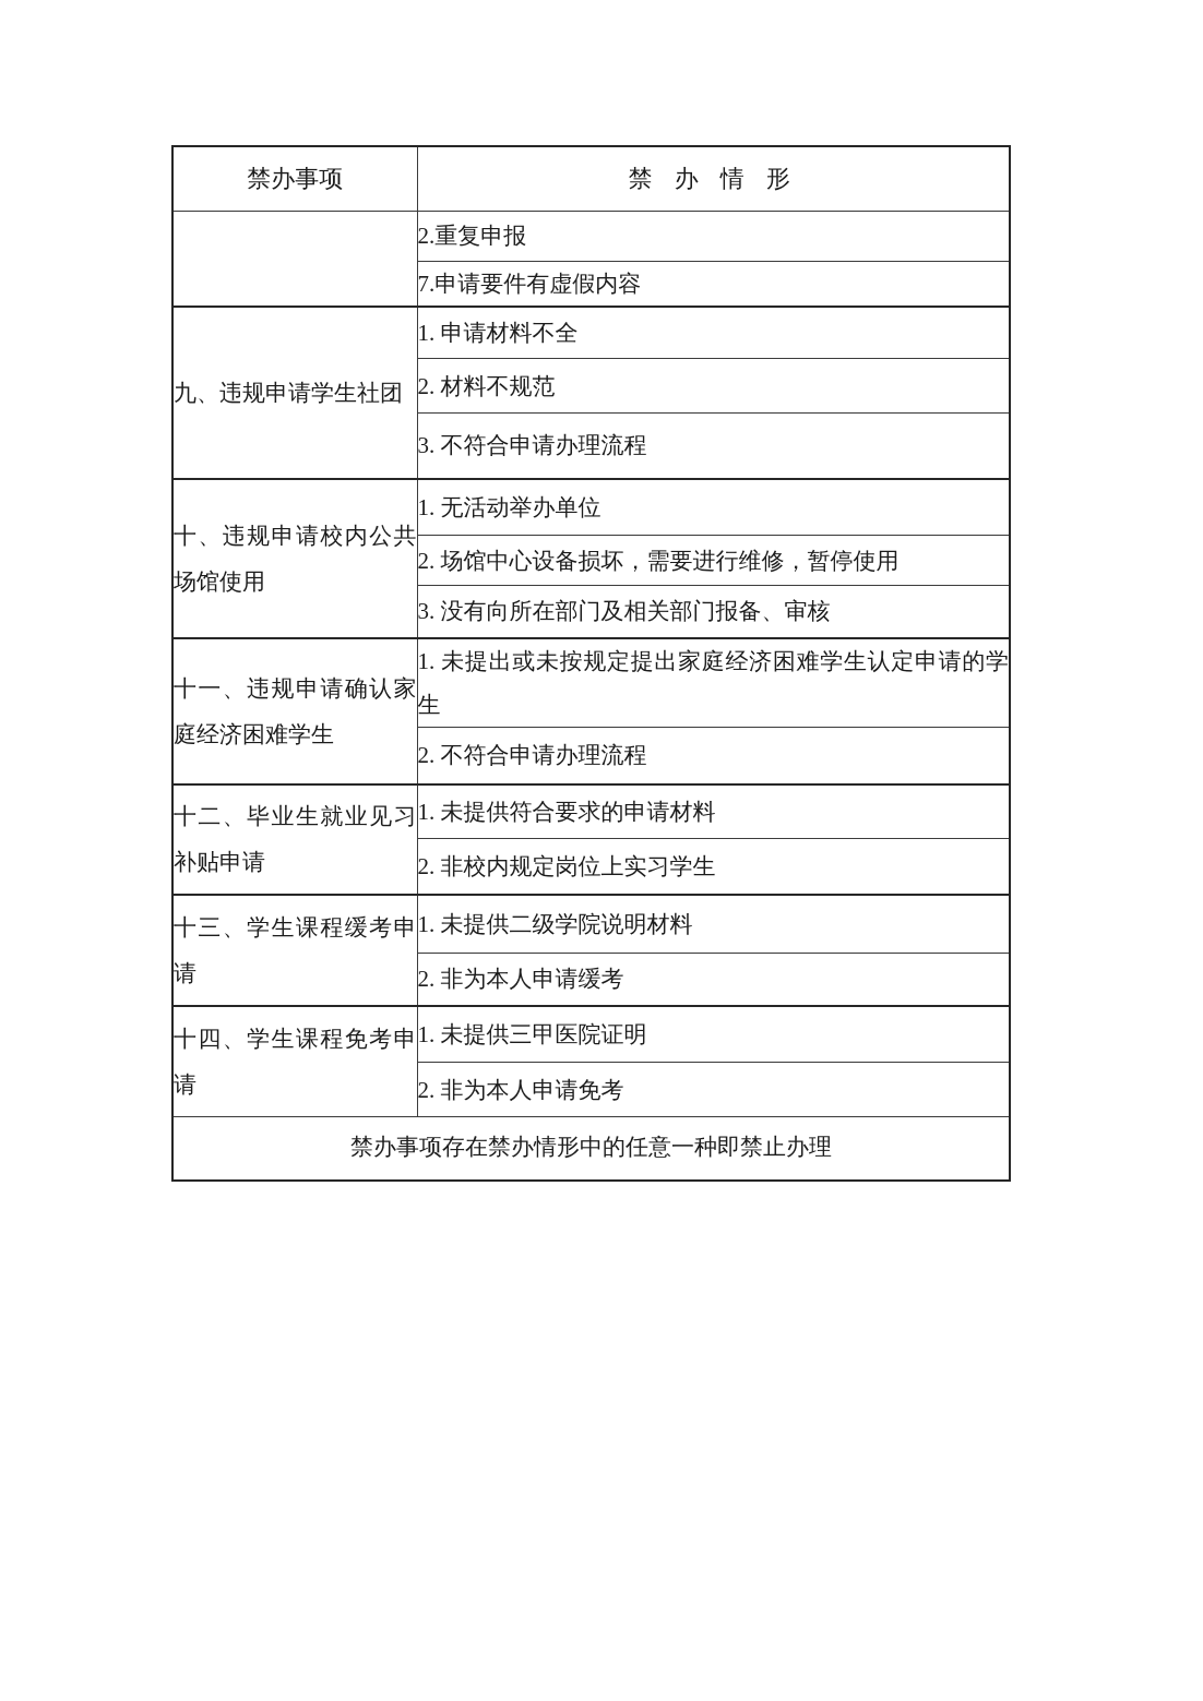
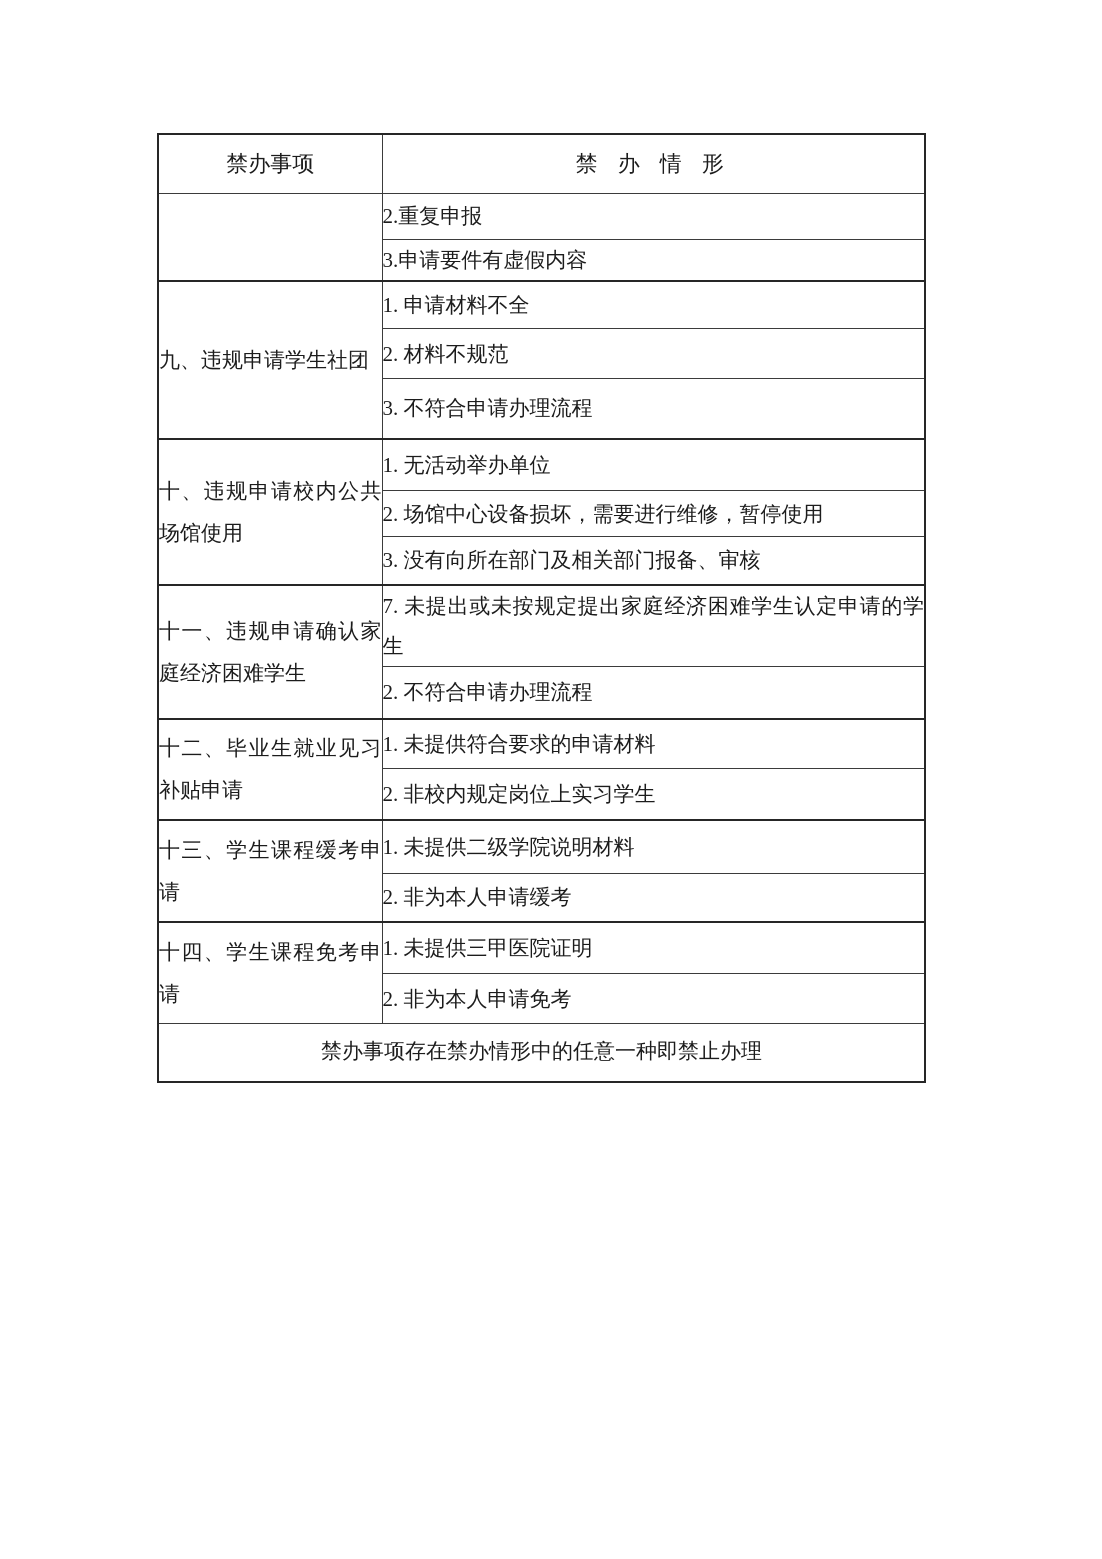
  禁办事项	禁 办 情 形
  	2.重复申报
- 7.申请要件有虚假内容
+ 3.申请要件有虚假内容
  九、违规申请学生社团	1. 申请材料不全
  2. 材料不规范
  3. 不符合申请办理流程
  十、违规申请校内公共场馆使用	1. 无活动举办单位
  2. 场馆中心设备损坏，需要进行维修，暂停使用
  3. 没有向所在部门及相关部门报备、审核
- 十一、违规申请确认家庭经济困难学生	1. 未提出或未按规定提出家庭经济困难学生认定申请的学生
+ 十一、违规申请确认家庭经济困难学生	7. 未提出或未按规定提出家庭经济困难学生认定申请的学生
  2. 不符合申请办理流程
  十二、毕业生就业见习补贴申请	1. 未提供符合要求的申请材料
  2. 非校内规定岗位上实习学生
  十三、学生课程缓考申请	1. 未提供二级学院说明材料
  2. 非为本人申请缓考
  十四、学生课程免考申请	1. 未提供三甲医院证明
  2. 非为本人申请免考
  禁办事项存在禁办情形中的任意一种即禁止办理
